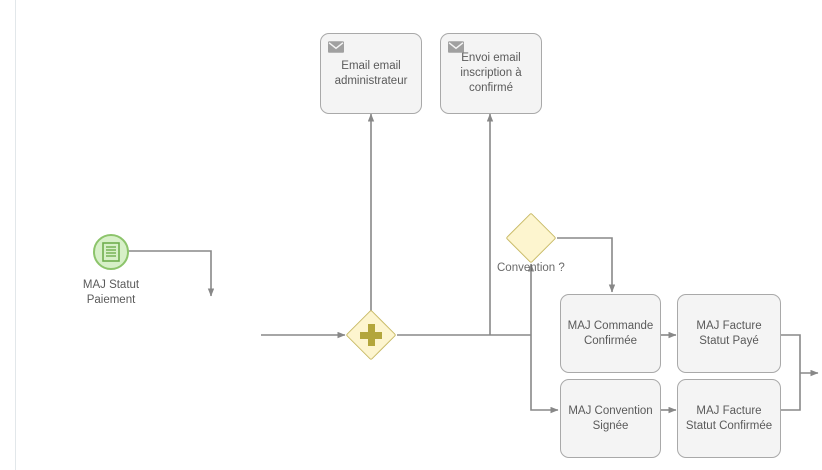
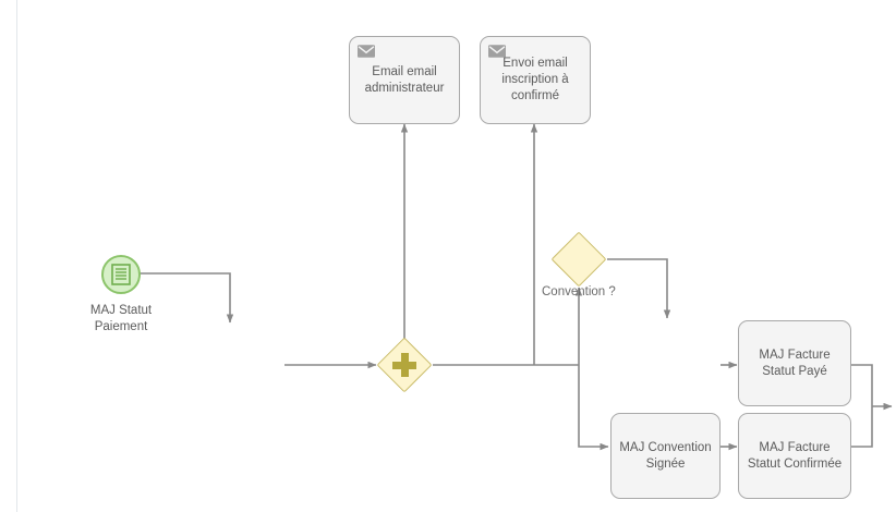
  MAJ Statut
  Paiement
  Email email
  administrateur
  Envoi email
  inscription à
  confirmé
- MAJ Commande
- Confirmée
  MAJ Facture
  Statut Payé
  MAJ Convention
  Signée
  MAJ Facture
  Statut Confirmée
  Convention ?
